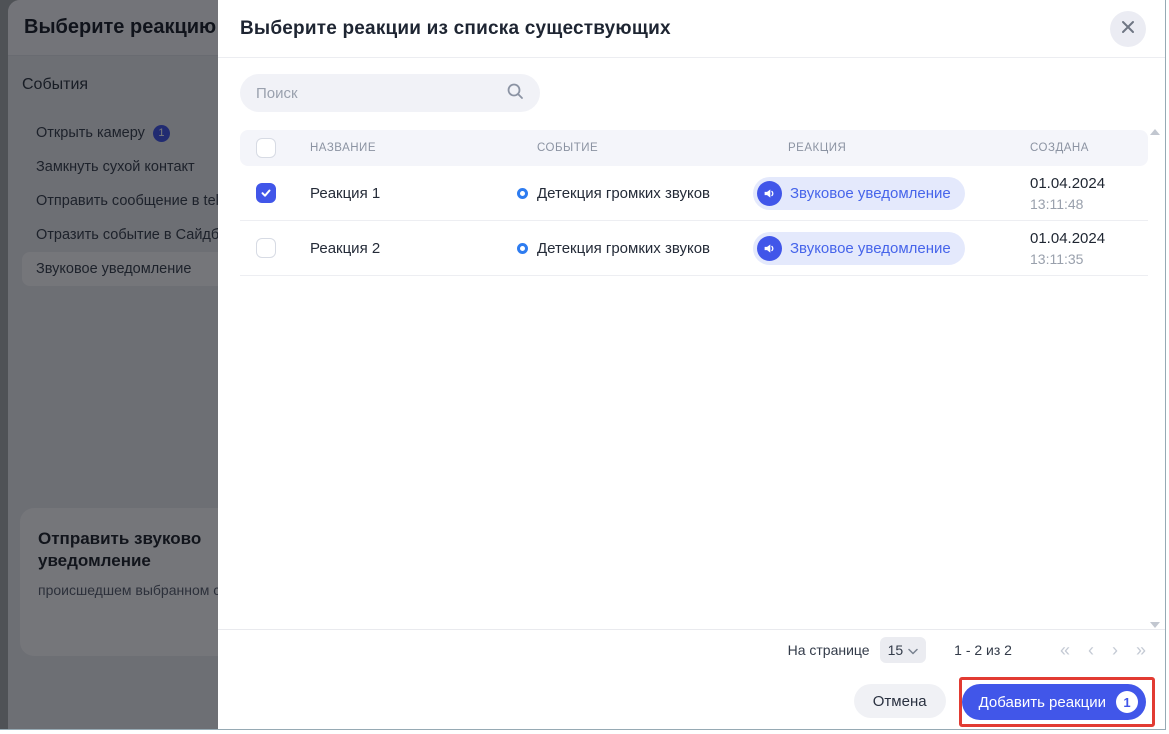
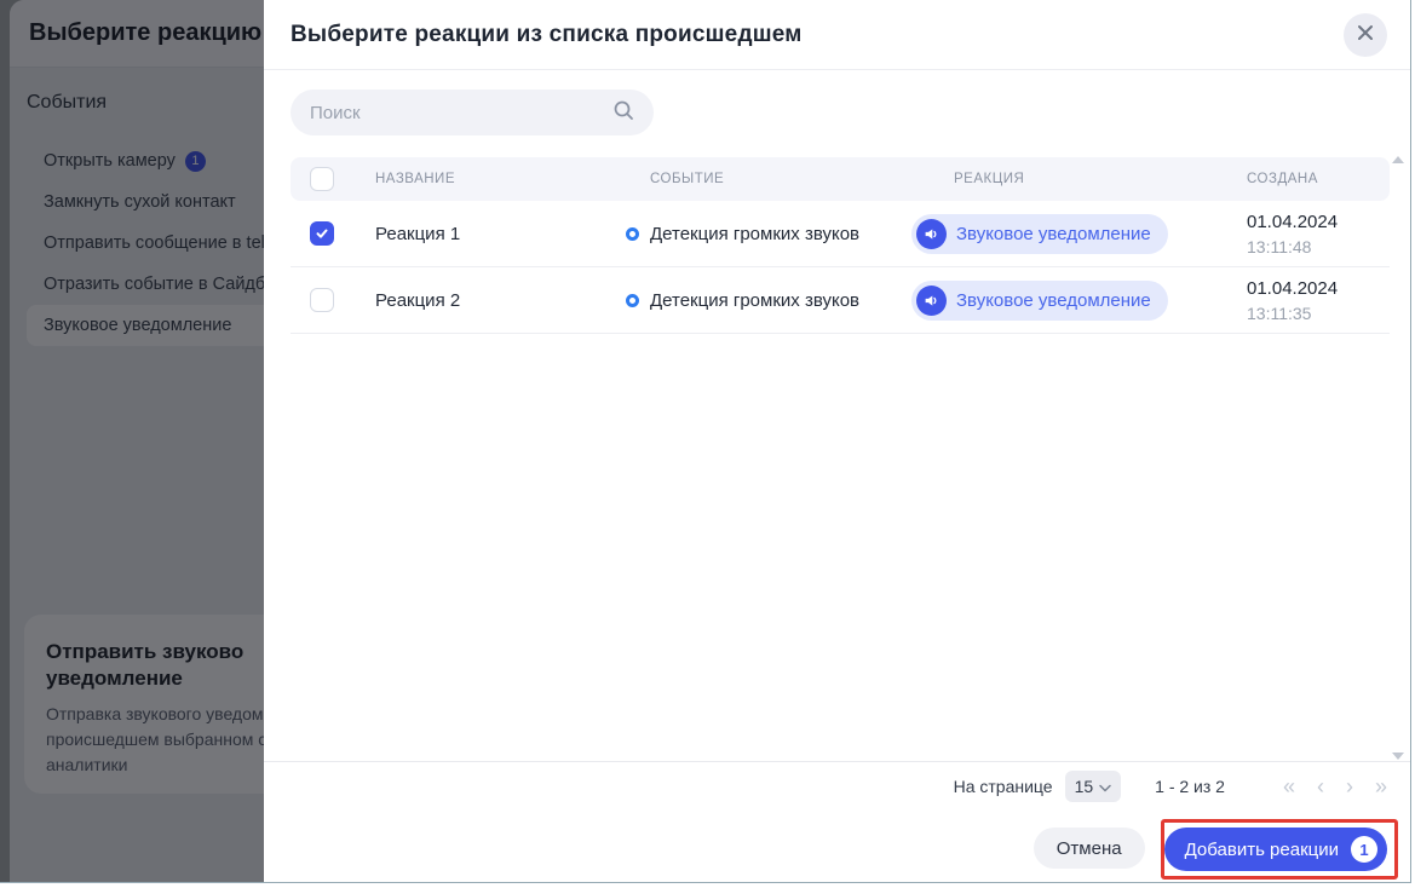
  Выберите реакцию
  События
  Открыть камеру
  1
  Замкнуть сухой контакт
  Отправить сообщение в te
  Отразить событие в Сайдб
  Звуковое уведомление
  Отправить звуково
  уведомление
+ Отправка звукового уведом
  происшедшем выбранном с
+ аналитики
- Выберите реакции из списка существующих
+ Выберите реакции из списка происшедшем
  Поиск
  НАЗВАНИЕ
  СОБЫТИЕ
  РЕАКЦИЯ
  СОЗДАНА
  Реакция 1
  Детекция громких звуков
  Звуковое уведомление
  01.04.2024
  13:11:48
  Реакция 2
  Детекция громких звуков
  Звуковое уведомление
  01.04.2024
  13:11:35
  На странице
  15
  1 - 2 из 2
  «
  ‹
  ›
  »
  Отмена
  Добавить реакции
  1
